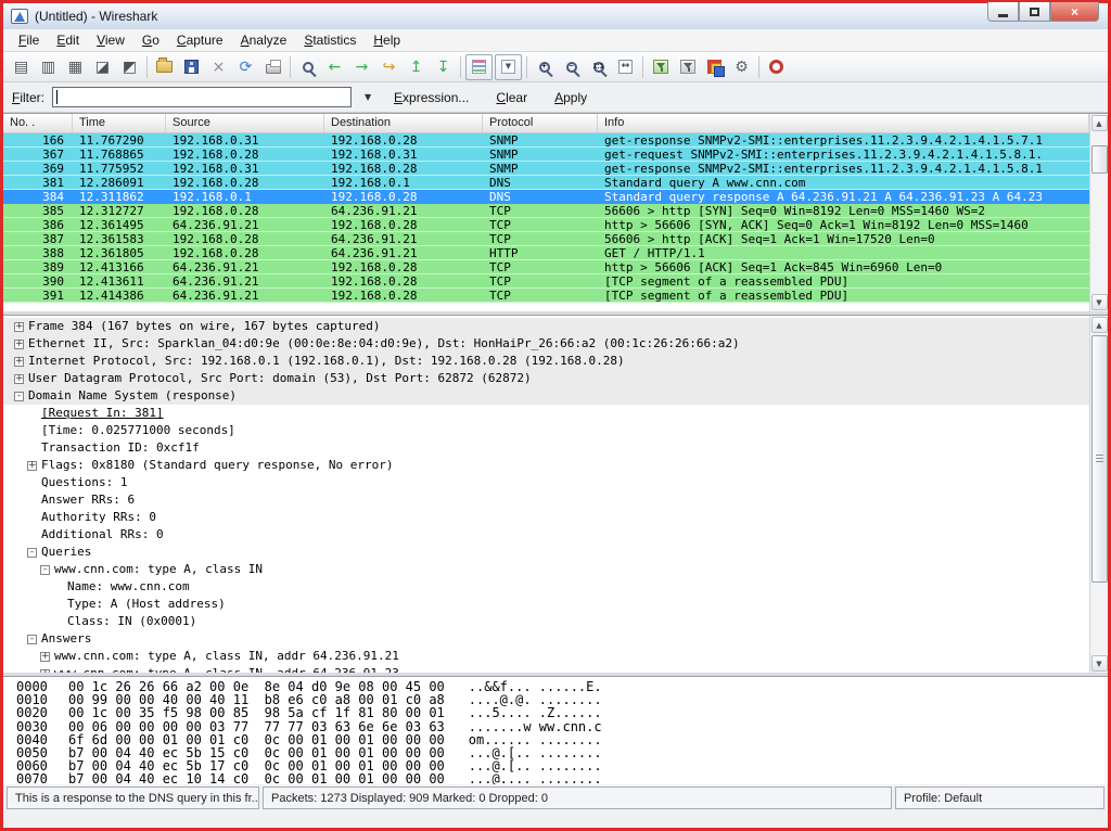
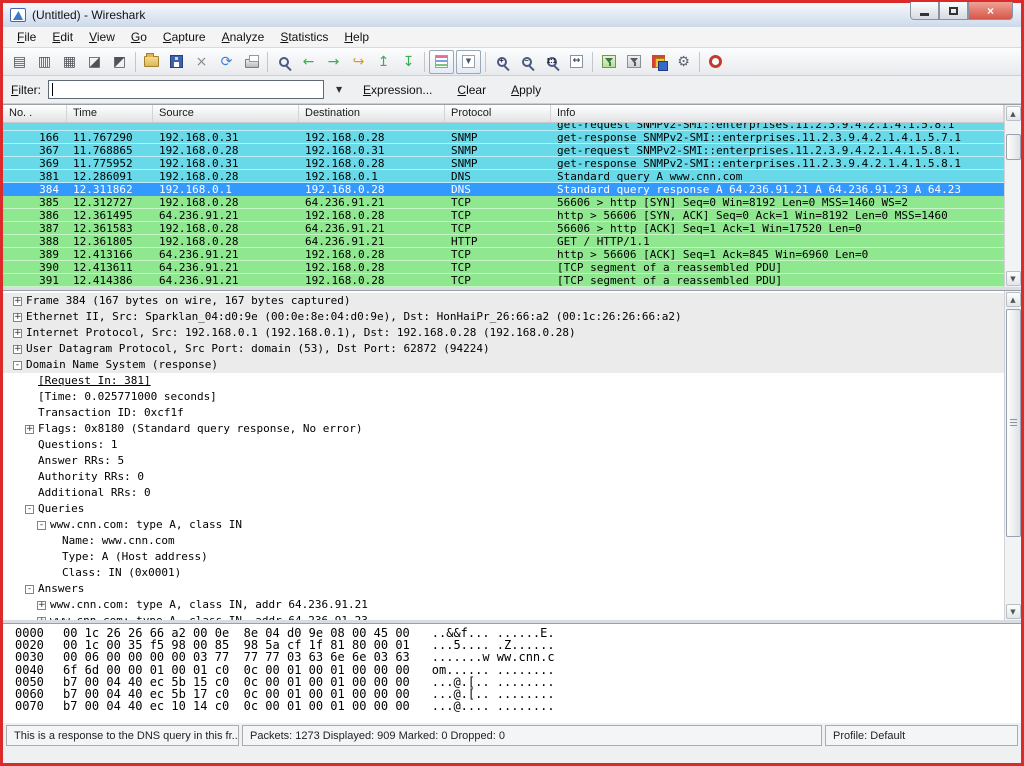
  (Untitled) - Wireshark
  ×
  File
  Edit
  View
  Go
  Capture
  Analyze
  Statistics
  Help
  ▤
  ▥
  ▦
  ◪
  ◩
  ×
  ⟳
  ←
  →
  ↪
  ↥
  ↧
  ▼
  ↔
  ⚙
  Filter:
  ▼
  Expression...
  Clear
  Apply
  No. .
  Time
  Source
  Destination
  Protocol
  Info
+ get-request SNMPv2-SMI::enterprises.11.2.3.9.4.2.1.4.1.5.8.1
  166
  11.767290
  192.168.0.31
  192.168.0.28
  SNMP
  get-response SNMPv2-SMI::enterprises.11.2.3.9.4.2.1.4.1.5.7.1
  367
  11.768865
  192.168.0.28
  192.168.0.31
  SNMP
  get-request SNMPv2-SMI::enterprises.11.2.3.9.4.2.1.4.1.5.8.1.
  369
  11.775952
  192.168.0.31
  192.168.0.28
  SNMP
  get-response SNMPv2-SMI::enterprises.11.2.3.9.4.2.1.4.1.5.8.1
  381
  12.286091
  192.168.0.28
  192.168.0.1
  DNS
  Standard query A www.cnn.com
  384
  12.311862
  192.168.0.1
  192.168.0.28
  DNS
  Standard query response A 64.236.91.21 A 64.236.91.23 A 64.23
  385
  12.312727
  192.168.0.28
  64.236.91.21
  TCP
  56606 > http [SYN] Seq=0 Win=8192 Len=0 MSS=1460 WS=2
  386
  12.361495
  64.236.91.21
  192.168.0.28
  TCP
  http > 56606 [SYN, ACK] Seq=0 Ack=1 Win=8192 Len=0 MSS=1460
  387
  12.361583
  192.168.0.28
  64.236.91.21
  TCP
  56606 > http [ACK] Seq=1 Ack=1 Win=17520 Len=0
  388
  12.361805
  192.168.0.28
  64.236.91.21
  HTTP
  GET / HTTP/1.1
  389
  12.413166
  64.236.91.21
  192.168.0.28
  TCP
  http > 56606 [ACK] Seq=1 Ack=845 Win=6960 Len=0
  390
  12.413611
  64.236.91.21
  192.168.0.28
  TCP
  [TCP segment of a reassembled PDU]
  391
  12.414386
  64.236.91.21
  192.168.0.28
  TCP
  [TCP segment of a reassembled PDU]
  ▲
  ▼
  +
  Frame 384 (167 bytes on wire, 167 bytes captured)
  +
  Ethernet II, Src: Sparklan_04:d0:9e (00:0e:8e:04:d0:9e), Dst: HonHaiPr_26:66:a2 (00:1c:26:26:66:a2)
  +
  Internet Protocol, Src: 192.168.0.1 (192.168.0.1), Dst: 192.168.0.28 (192.168.0.28)
  +
- User Datagram Protocol, Src Port: domain (53), Dst Port: 62872 (62872)
+ User Datagram Protocol, Src Port: domain (53), Dst Port: 62872 (94224)
  -
  Domain Name System (response)
  [Request In: 381]
  [Time: 0.025771000 seconds]
  Transaction ID: 0xcf1f
  +
  Flags: 0x8180 (Standard query response, No error)
  Questions: 1
- Answer RRs: 6
+ Answer RRs: 5
  Authority RRs: 0
  Additional RRs: 0
  -
  Queries
  -
  www.cnn.com: type A, class IN
  Name: www.cnn.com
  Type: A (Host address)
  Class: IN (0x0001)
  -
  Answers
  +
  www.cnn.com: type A, class IN, addr 64.236.91.21
  ▲
  ▼
  0000
  00 1c 26 26 66 a2 00 0e 8e 04 d0 9e 08 00 45 00
  ..&&f... ......E.
- 0010
- 00 99 00 00 40 00 40 11 b8 e6 c0 a8 00 01 c0 a8
- ....@.@. ........
  0020
  00 1c 00 35 f5 98 00 85 98 5a cf 1f 81 80 00 01
  ...5.... .Z......
  0030
  00 06 00 00 00 00 03 77 77 77 03 63 6e 6e 03 63
  .......w ww.cnn.c
  0040
  6f 6d 00 00 01 00 01 c0 0c 00 01 00 01 00 00 00
  om...... ........
  0050
  b7 00 04 40 ec 5b 15 c0 0c 00 01 00 01 00 00 00
  ...@.[.. ........
  0060
  b7 00 04 40 ec 5b 17 c0 0c 00 01 00 01 00 00 00
  ...@.[.. ........
  0070
  b7 00 04 40 ec 10 14 c0 0c 00 01 00 01 00 00 00
  ...@.... ........
  This is a response to the DNS query in this fr..
  Packets: 1273 Displayed: 909 Marked: 0 Dropped: 0
  Profile: Default
